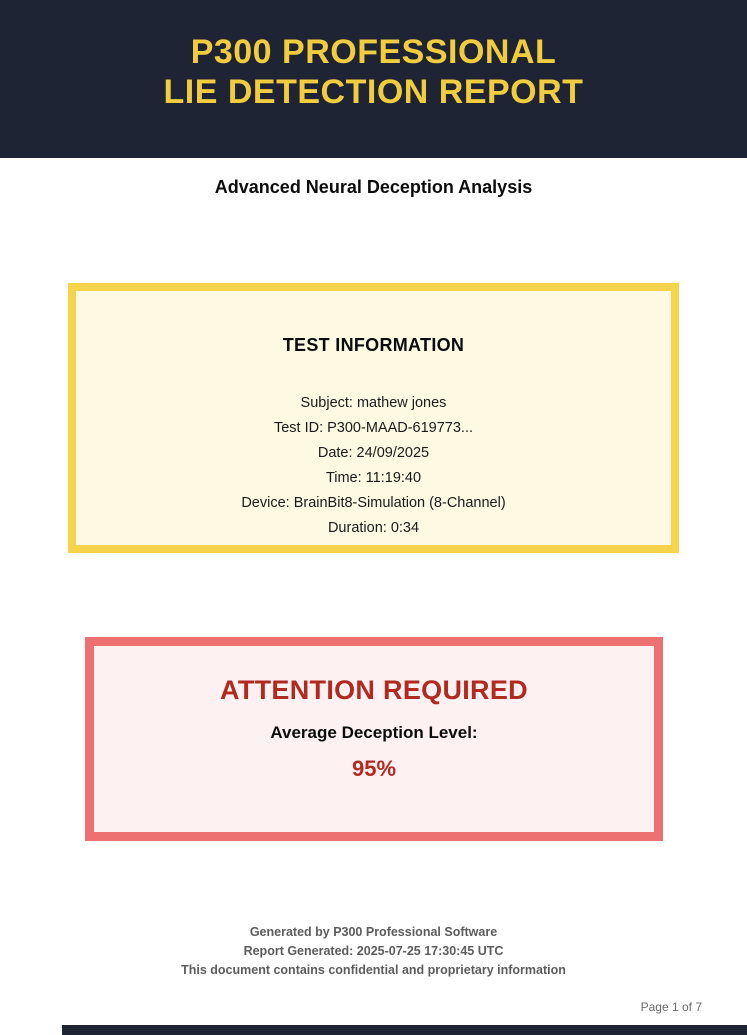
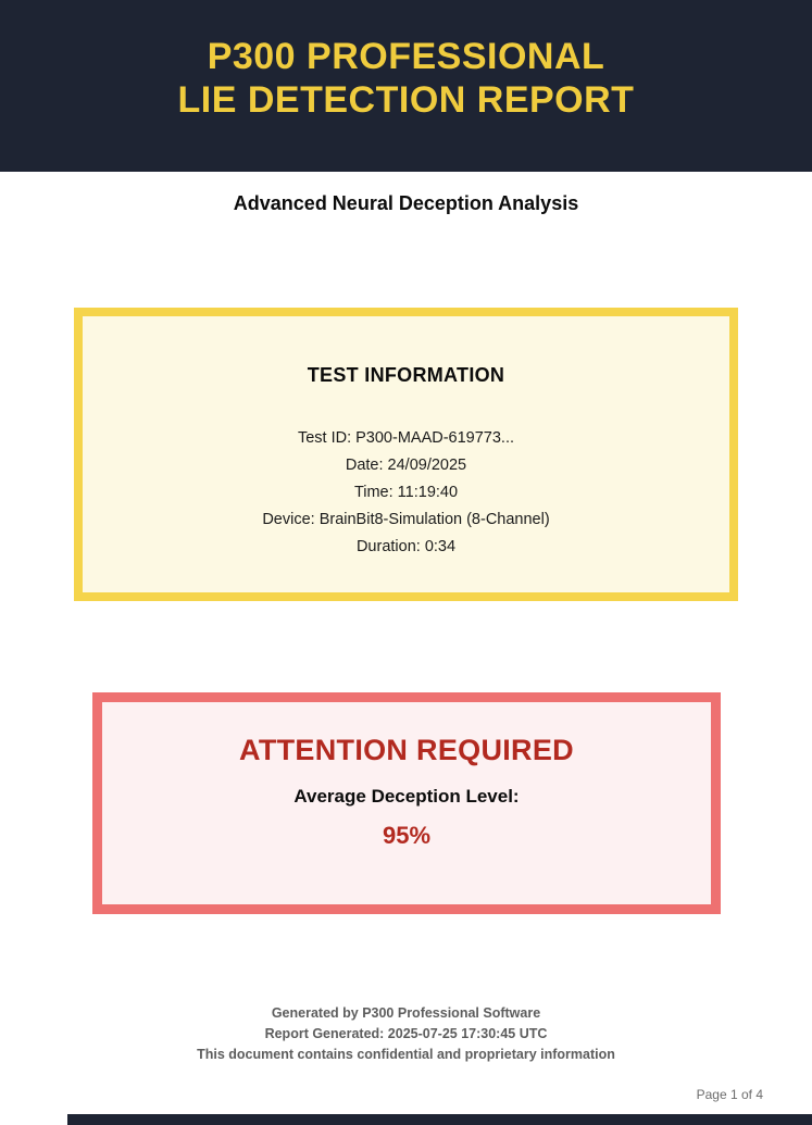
  P300 PROFESSIONAL
  LIE DETECTION REPORT
  Advanced Neural Deception Analysis
  TEST INFORMATION
- Subject: mathew jones
  Test ID: P300-MAAD-619773...
  Date: 24/09/2025
  Time: 11:19:40
  Device: BrainBit8-Simulation (8-Channel)
  Duration: 0:34
  ATTENTION REQUIRED
  Average Deception Level:
  95%
  Generated by P300 Professional Software
  Report Generated: 2025-07-25 17:30:45 UTC
  This document contains confidential and proprietary information
- Page 1 of 7
+ Page 1 of 4
